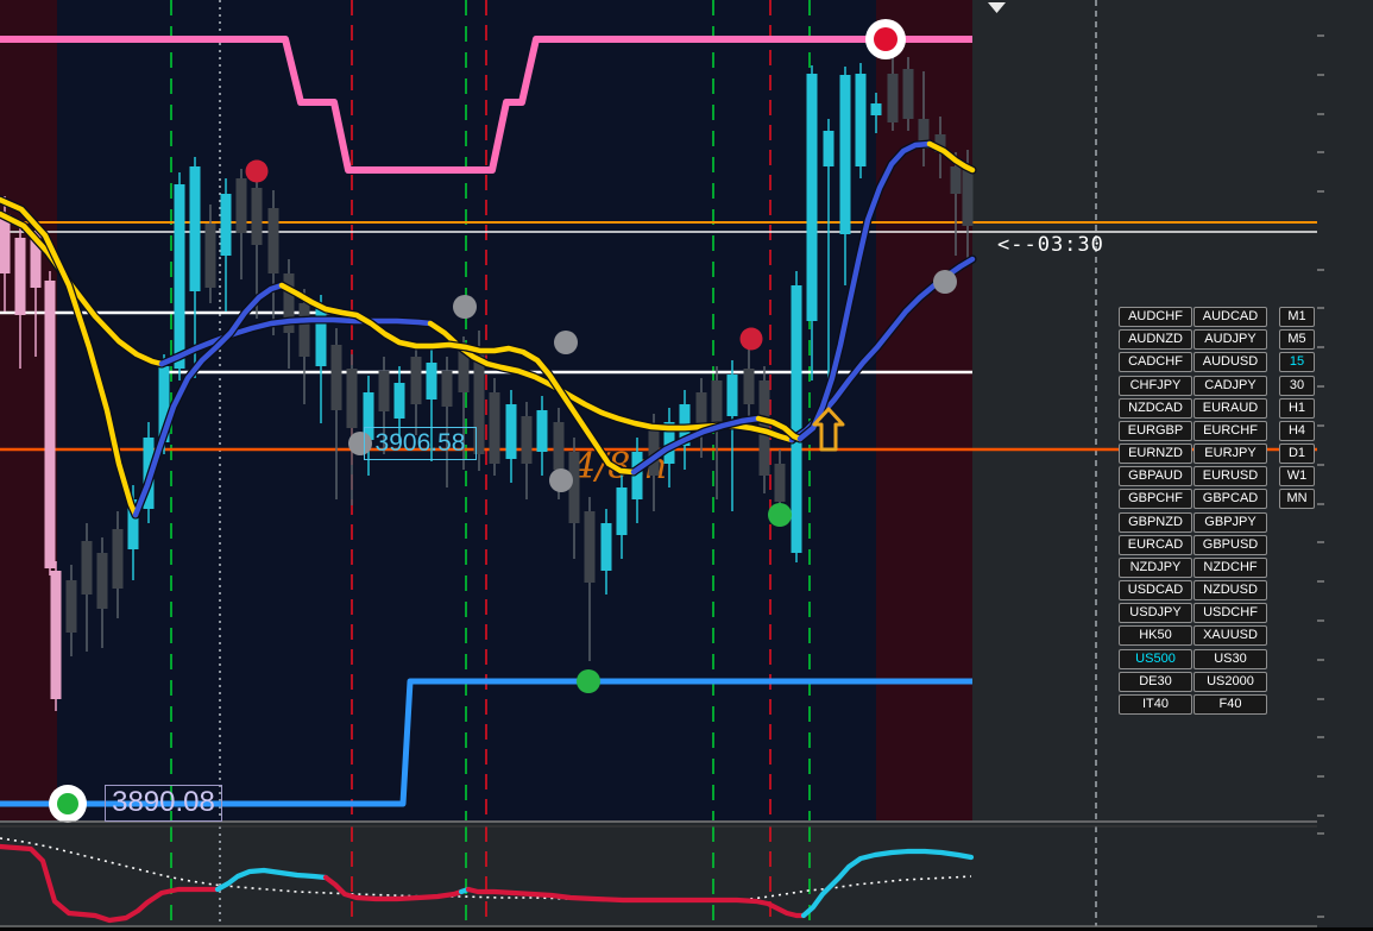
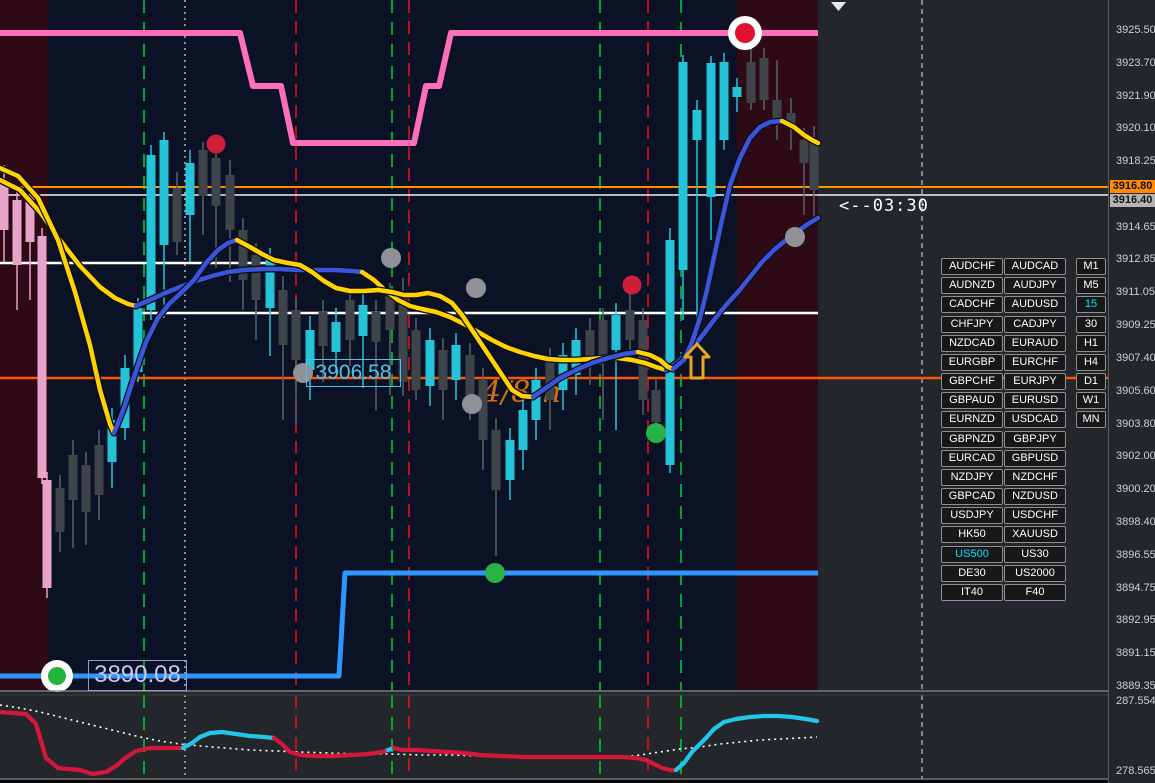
  <--03:30
  3906.58
  3890.08
+ 3916.80
+ 3916.40
+ 3925.50
+ 3923.70
+ 3921.90
+ 3920.10
+ 3918.25
+ 3914.65
+ 3912.85
+ 3911.05
+ 3909.25
+ 3907.40
+ 3905.60
+ 3903.80
+ 3902.00
+ 3900.20
+ 3898.40
+ 3896.55
+ 3894.75
+ 3892.95
+ 3891.15
+ 3889.35
+ 287.554
+ 278.565
  AUDCHF
  AUDCAD
  AUDNZD
  AUDJPY
  CADCHF
  AUDUSD
  CHFJPY
  CADJPY
  NZDCAD
  EURAUD
  EURGBP
  EURCHF
- EURNZD
+ GBPCHF
  EURJPY
  GBPAUD
  EURUSD
- GBPCHF
+ EURNZD
- GBPCAD
+ USDCAD
  GBPNZD
  GBPJPY
  EURCAD
  GBPUSD
  NZDJPY
  NZDCHF
- USDCAD
+ GBPCAD
  NZDUSD
  USDJPY
  USDCHF
  HK50
  XAUUSD
  US500
  US30
  DE30
  US2000
  IT40
  F40
  M1
  M5
  15
  30
  H1
  H4
  D1
  W1
  MN
